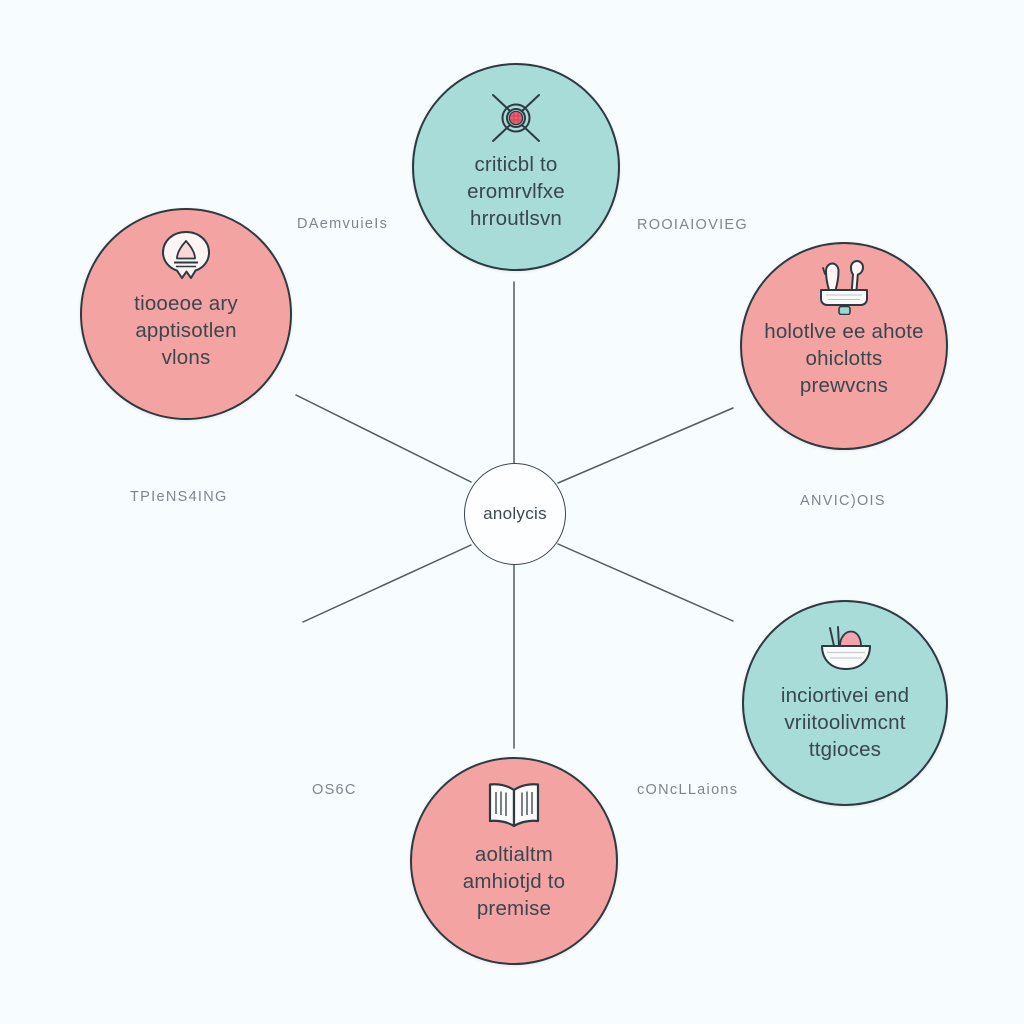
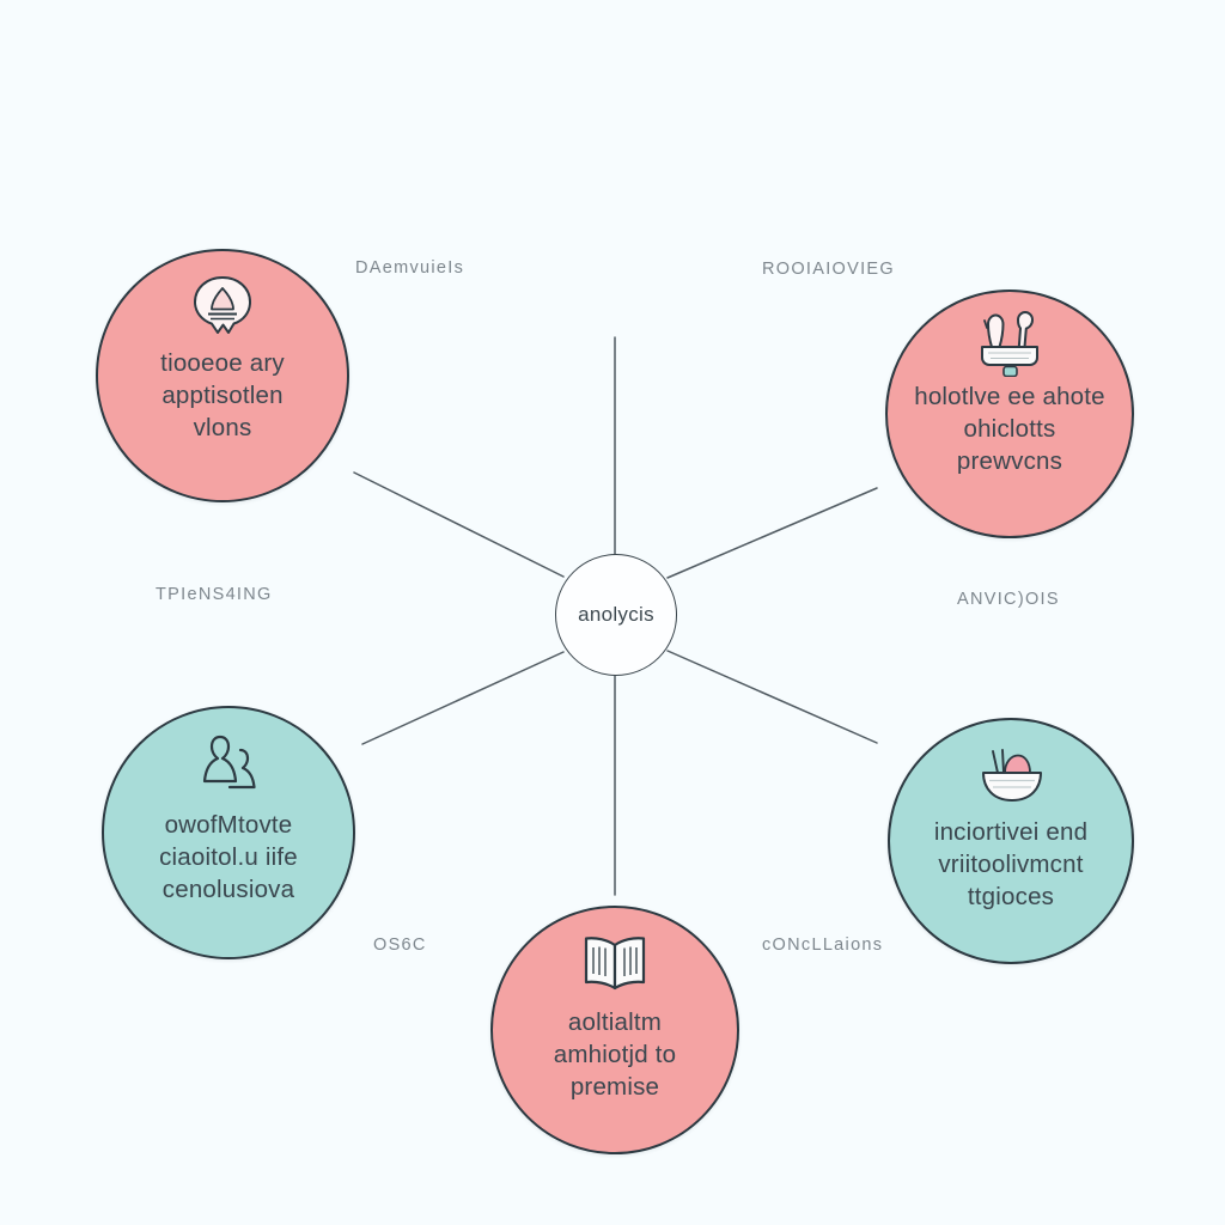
- criticbl to
- eromrvlfxe
- hrroutlsvn
  tiooeoe ary
  apptisotlen
  vlons
  holotlve ee ahote
  ohiclotts
  prewvcns
+ owofMtovte
+ ciaoitol.u iife
+ cenolusiova
  inciortivei end
  vriitoolivmcnt
  ttgioces
  aoltialtm
  amhiotjd to
  premise
  anolycis
  DAemvuieIs
  ROOIAIOVIEG
  TPIeNS4ING
  ANVIC)OIS
  OS6C
  cONcLLaions
